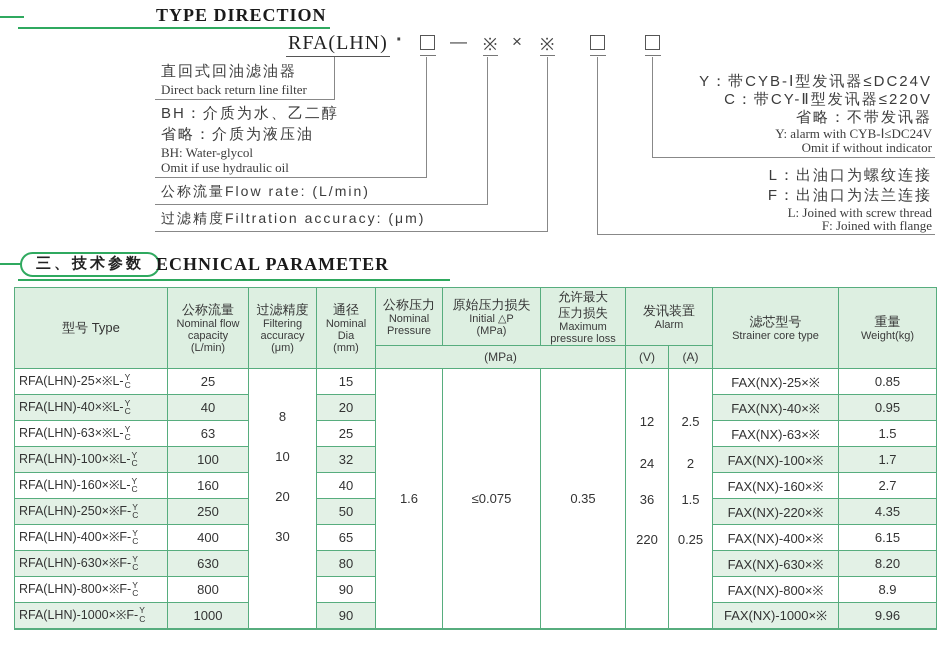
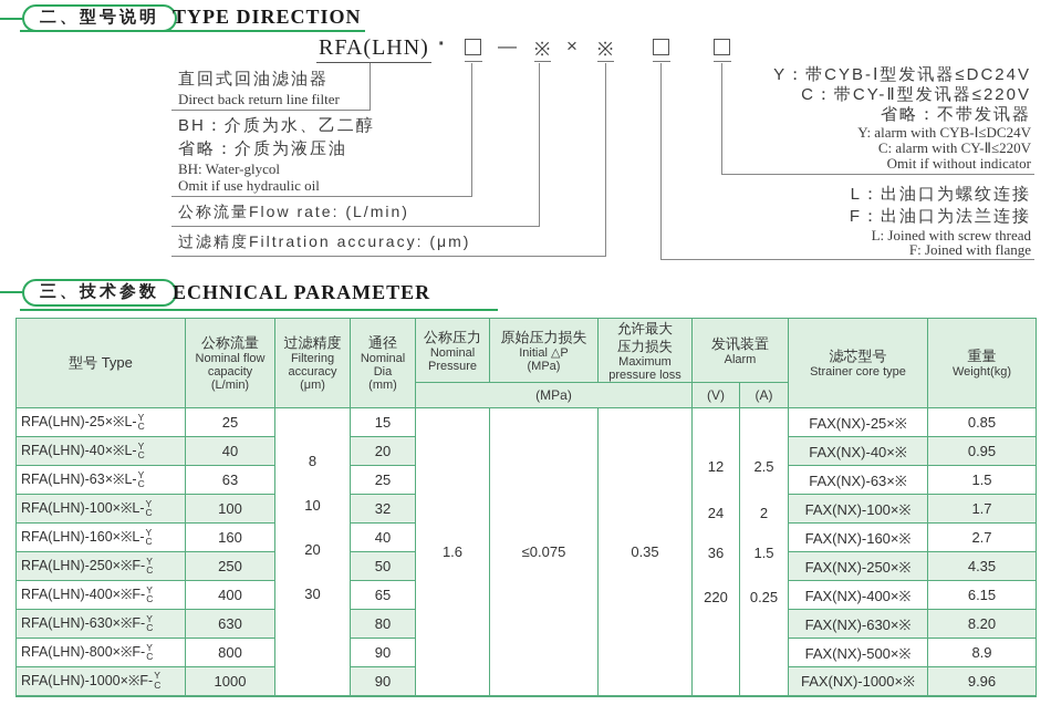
+ 二、型号说明
  TYPE DIRECTION
  RFA(LHN)
  ·
  —
  ※
  ×
  ※
  直回式回油滤油器
  Direct back return line filter
  BH：介质为水、乙二醇
  省略：介质为液压油
  BH: Water-glycol
  Omit if use hydraulic oil
  公称流量Flow rate: (L/min)
  过滤精度Filtration accuracy: (μm)
  Y：带CYB-Ⅰ型发讯器≤DC24V
  C：带CY-Ⅱ型发讯器≤220V
  省略：不带发讯器
  Y: alarm with CYB-Ⅰ≤DC24V
+ C: alarm with CY-Ⅱ≤220V
  Omit if without indicator
  L：出油口为螺纹连接
  F：出油口为法兰连接
  L: Joined with screw thread
  F: Joined with flange
  三、技术参数
  ECHNICAL PARAMETER
  型号 Type	公称流量 Nominal flow capacity (L/min)	过滤精度 Filtering accuracy (μm)	通径 Nominal Dia (mm)	公称压力 Nominal Pressure	原始压力损失 Initial △P (MPa)	允许最大 压力损失 Maximum pressure loss	发讯装置 Alarm	滤芯型号 Strainer core type	重量 Weight(kg)
  (MPa)	(V)	(A)
  RFA(LHN)-25×※L-YC	25	8 10 20 30	15	1.6	≤0.075	0.35	12 24 36 220	2.5 2 1.5 0.25	FAX(NX)-25×※	0.85
  RFA(LHN)-40×※L-YC	40	20	FAX(NX)-40×※	0.95
  RFA(LHN)-63×※L-YC	63	25	FAX(NX)-63×※	1.5
  RFA(LHN)-100×※L-YC	100	32	FAX(NX)-100×※	1.7
  RFA(LHN)-160×※L-YC	160	40	FAX(NX)-160×※	2.7
- RFA(LHN)-250×※F-YC	250	50	FAX(NX)-220×※	4.35
+ RFA(LHN)-250×※F-YC	250	50	FAX(NX)-250×※	4.35
  RFA(LHN)-400×※F-YC	400	65	FAX(NX)-400×※	6.15
  RFA(LHN)-630×※F-YC	630	80	FAX(NX)-630×※	8.20
- RFA(LHN)-800×※F-YC	800	90	FAX(NX)-800×※	8.9
+ RFA(LHN)-800×※F-YC	800	90	FAX(NX)-500×※	8.9
  RFA(LHN)-1000×※F-YC	1000	90	FAX(NX)-1000×※	9.96
